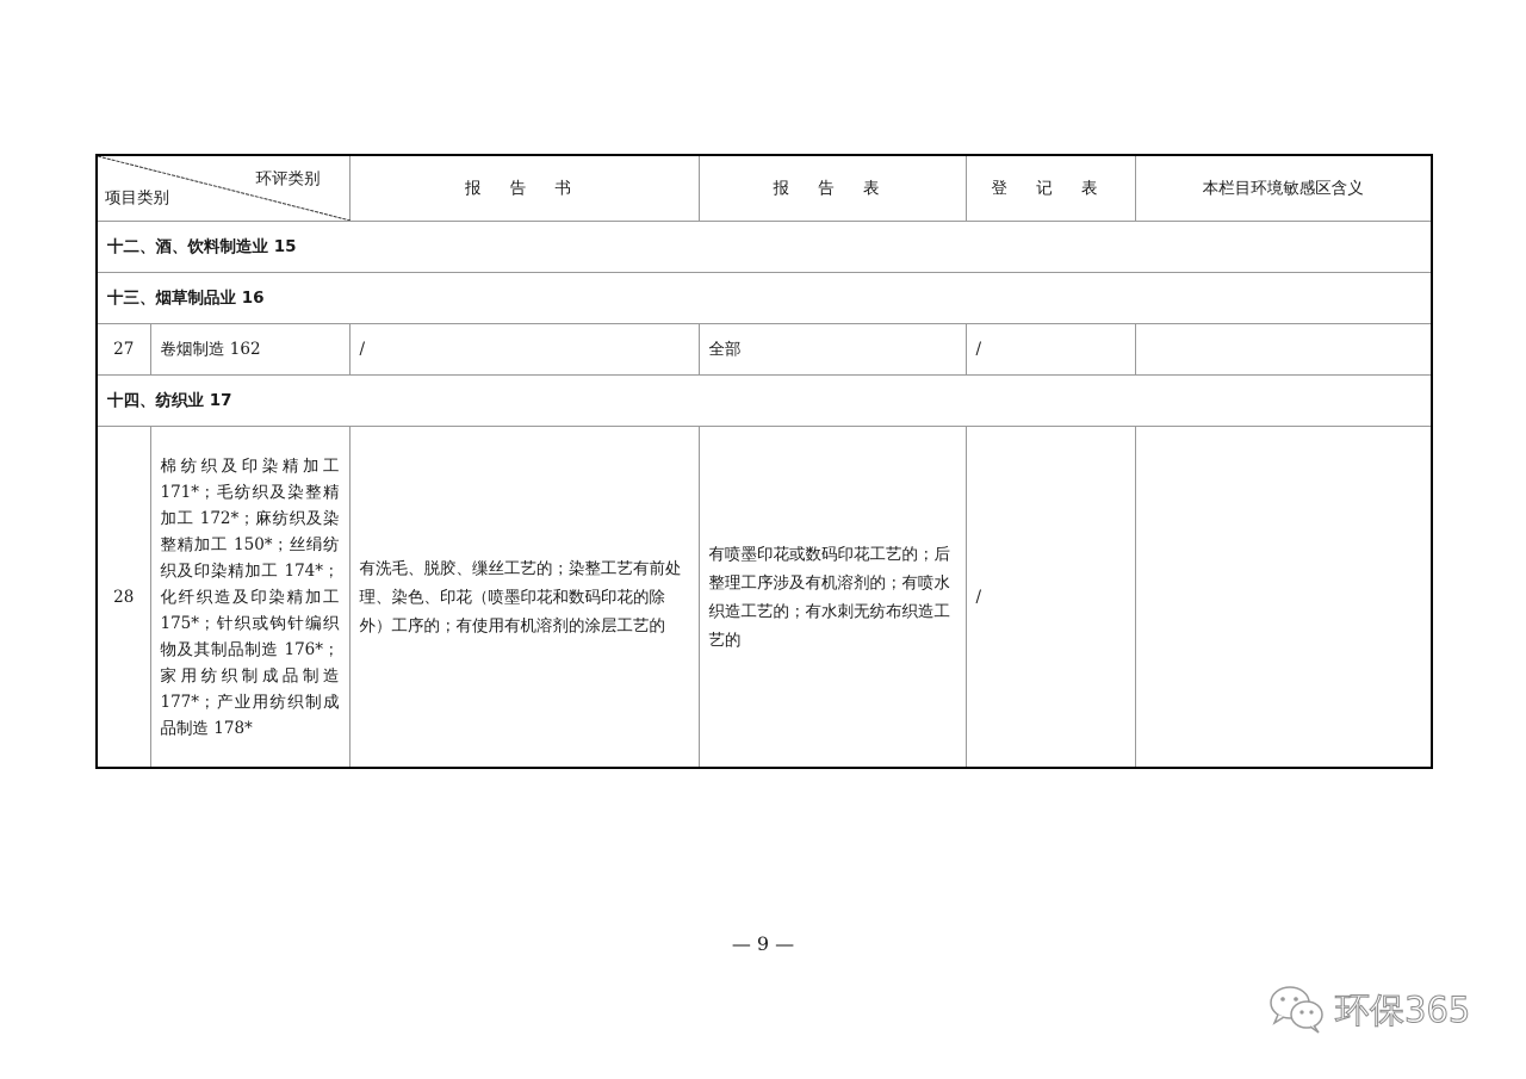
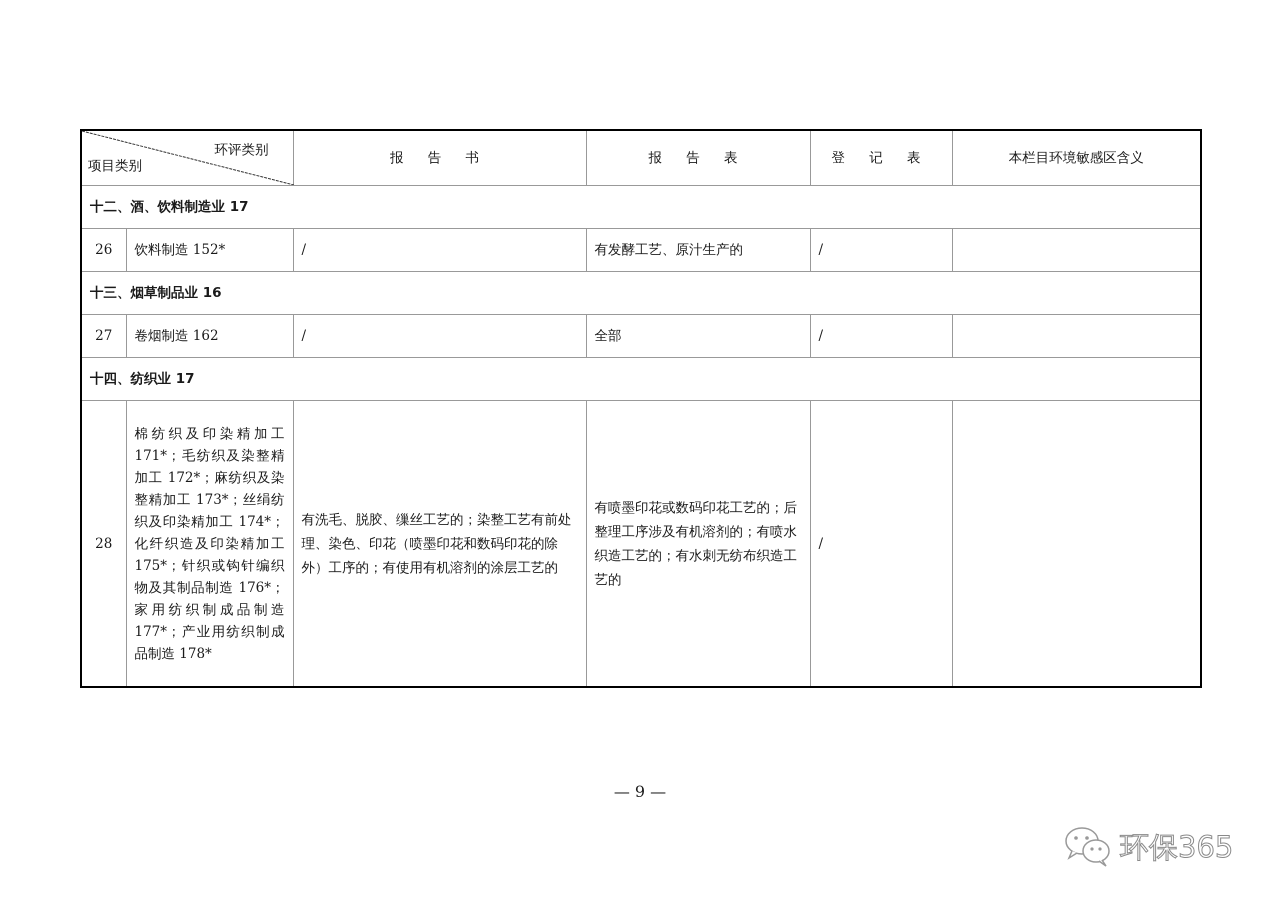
  环评类别 项目类别	报 告 书	报 告 表	登 记 表	本栏目环境敏感区含义
- 十二、酒、饮料制造业 15
+ 十二、酒、饮料制造业 17
+ 26	饮料制造 152*	/	有发酵工艺、原汁生产的	/
  十三、烟草制品业 16
  27	卷烟制造 162	/	全部	/
  十四、纺织业 17
- 28	棉纺织及印染精加工171*；毛纺织及染整精加工 172*；麻纺织及染整精加工 150*；丝绢纺织及印染精加工 174*；化纤织造及印染精加工 175*；针织或钩针编织物及其制品制造 176*；家用纺织制成品制造177*；产业用纺织制成品制造 178*	有洗毛、脱胶、缫丝工艺的；染整工艺有前处理、染色、印花（喷墨印花和数码印花的除外）工序的；有使用有机溶剂的涂层工艺的	有喷墨印花或数码印花工艺的；后整理工序涉及有机溶剂的；有喷水织造工艺的；有水刺无纺布织造工艺的	/
+ 28	棉纺织及印染精加工171*；毛纺织及染整精加工 172*；麻纺织及染整精加工 173*；丝绢纺织及印染精加工 174*；化纤织造及印染精加工 175*；针织或钩针编织物及其制品制造 176*；家用纺织制成品制造177*；产业用纺织制成品制造 178*	有洗毛、脱胶、缫丝工艺的；染整工艺有前处理、染色、印花（喷墨印花和数码印花的除外）工序的；有使用有机溶剂的涂层工艺的	有喷墨印花或数码印花工艺的；后整理工序涉及有机溶剂的；有喷水织造工艺的；有水刺无纺布织造工艺的	/
  — 9 —
  环保365
